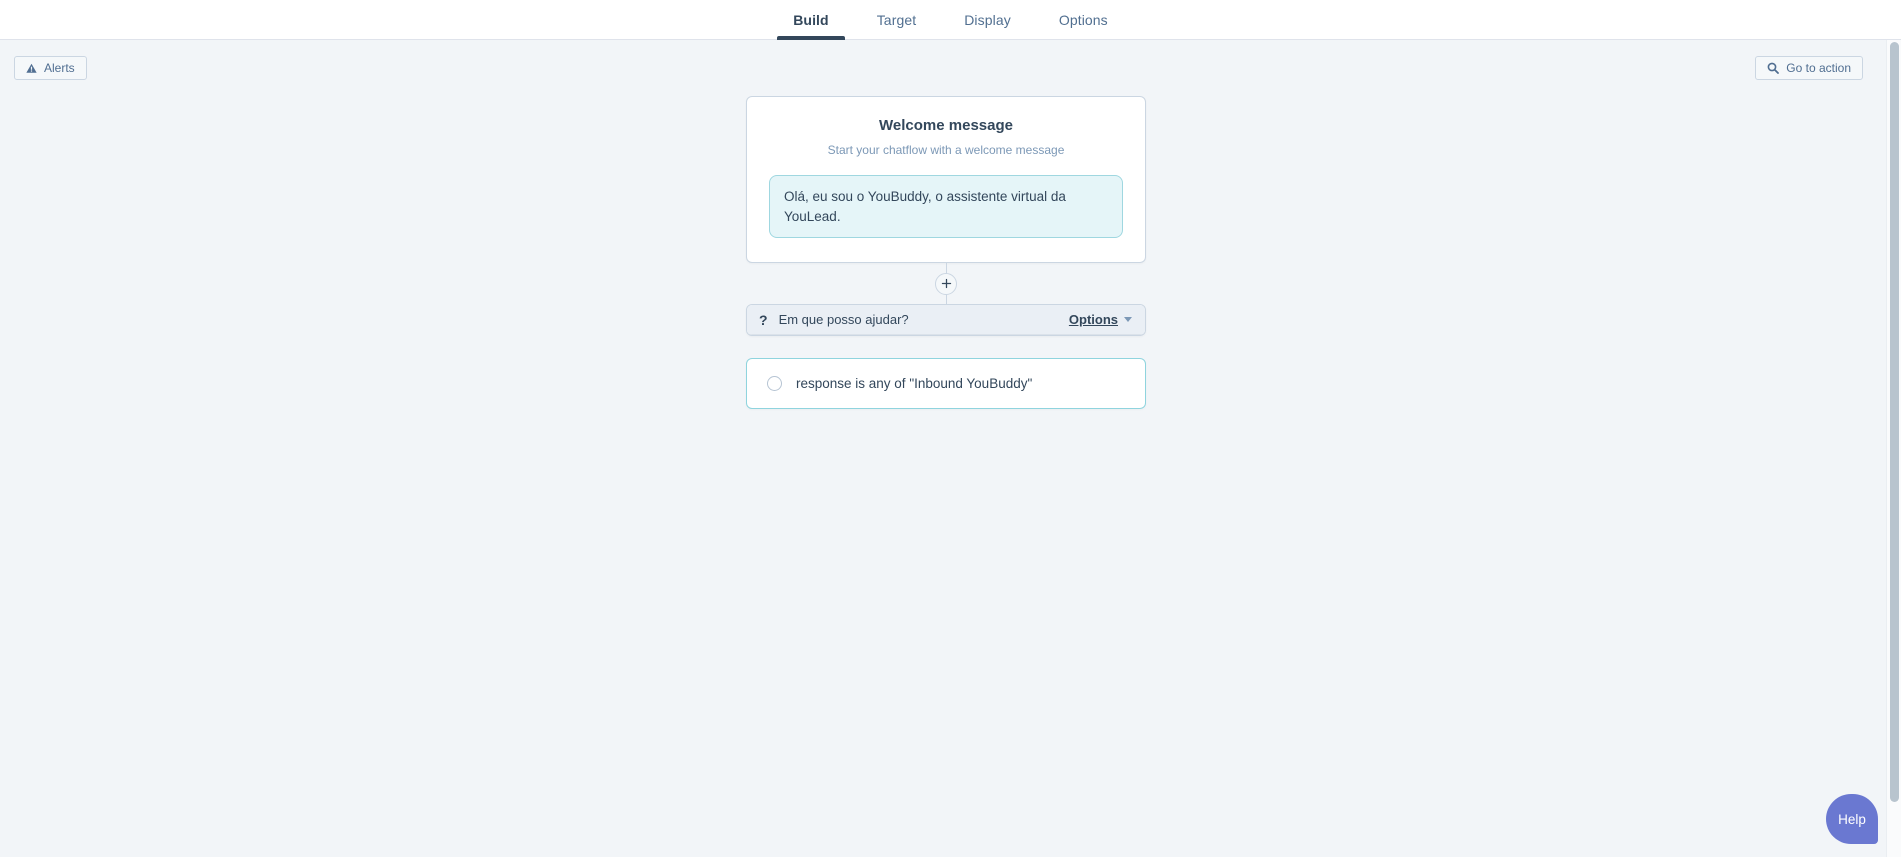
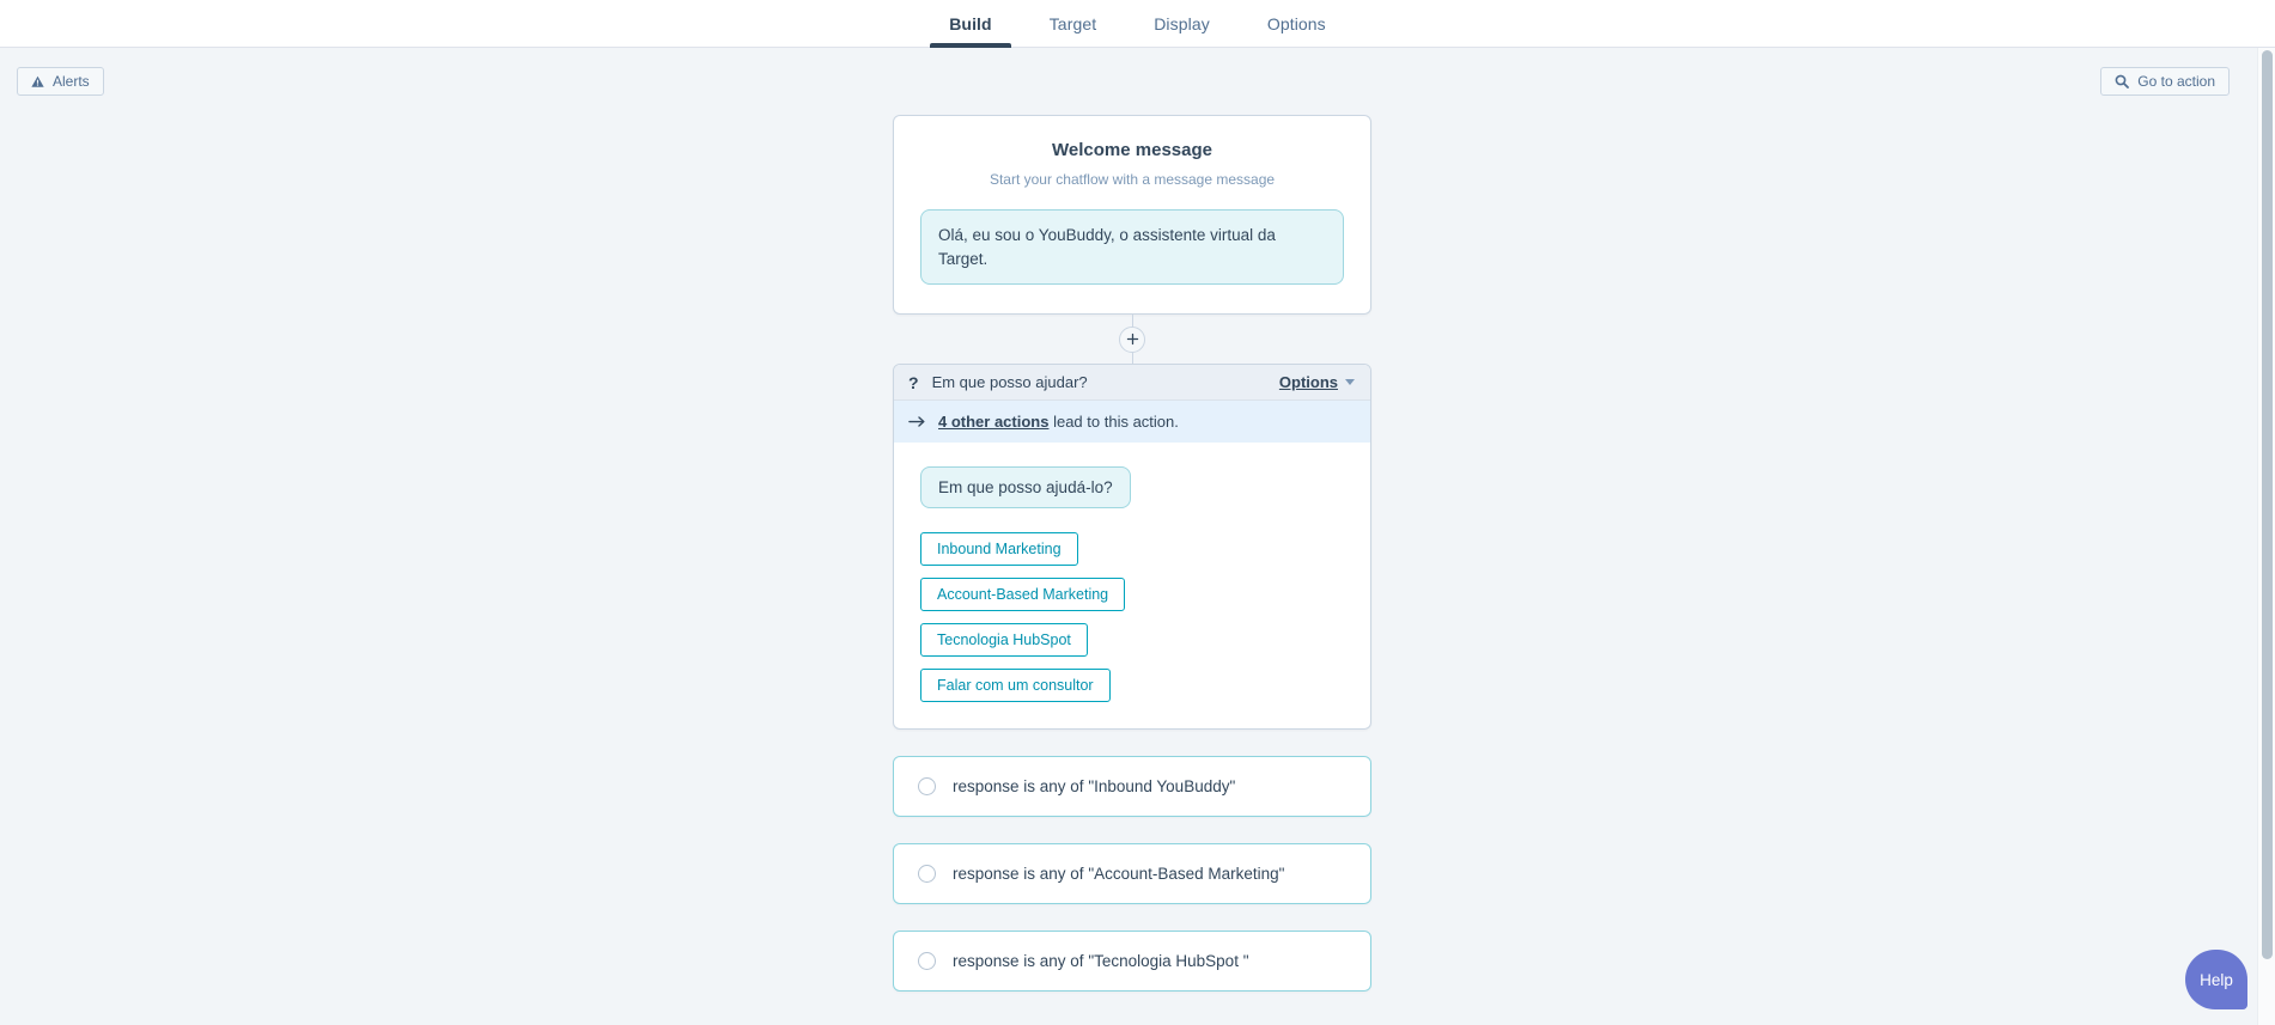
  Build
  Target
  Display
  Options
  Alerts
  Go to action
  Welcome message
- Start your chatflow with a welcome message
+ Start your chatflow with a message message
- Olá, eu sou o YouBuddy, o assistente virtual da YouLead.
+ Olá, eu sou o YouBuddy, o assistente virtual da Target.
  ?
  Em que posso ajudar?
  Options
+ 4 other actions lead to this action.
+ Em que posso ajudá-lo?
+ Inbound Marketing
+ Account-Based Marketing
+ Tecnologia HubSpot
+ Falar com um consultor
  response is any of "Inbound YouBuddy"
+ response is any of "Account-Based Marketing"
+ response is any of "Tecnologia HubSpot "
  Help
